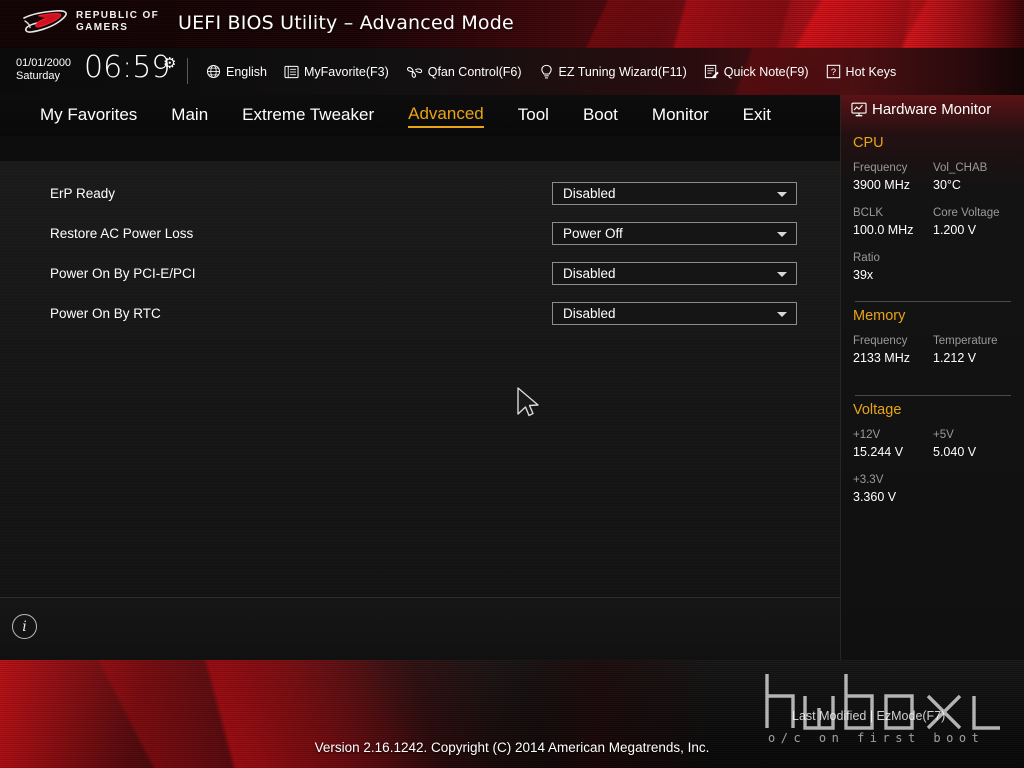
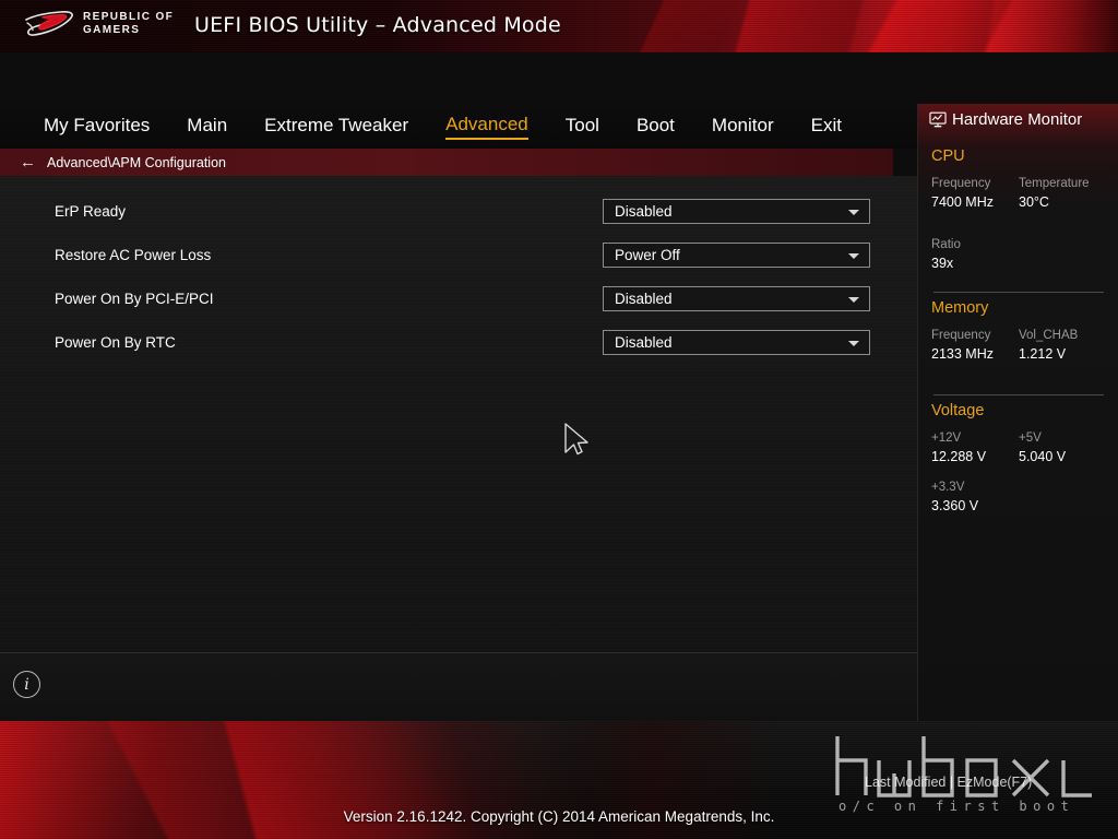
  REPUBLIC OF
  GAMERS
  UEFI BIOS Utility – Advanced Mode
- 01/01/2000
- Saturday
- 06:59
- ⚙
- English
- MyFavorite(F3)
- Qfan Control(F6)
- EZ Tuning Wizard(F11)
- Quick Note(F9)
- ?
- Hot Keys
  My Favorites
  Main
  Extreme Tweaker
  Advanced
  Tool
  Boot
  Monitor
  Exit
+ ←
+ Advanced\APM Configuration
  ErP Ready
  Disabled
  Restore AC Power Loss
  Power Off
  Power On By PCI-E/PCI
  Disabled
  Power On By RTC
  Disabled
  i
  Hardware Monitor
  CPU
  Frequency
- 3900 MHz
+ 7400 MHz
- Vol_CHAB
+ Temperature
  30°C
- BCLK
- 100.0 MHz
- Core Voltage
- 1.200 V
  Ratio
  39x
  Memory
  Frequency
  2133 MHz
- Temperature
+ Vol_CHAB
  1.212 V
  Voltage
  +12V
- 15.244 V
+ 12.288 V
  +5V
  5.040 V
  +3.3V
  3.360 V
  Version 2.16.1242. Copyright (C) 2014 American Megatrends, Inc.
  Last Modified | EzMode(F7)
  o/c on first boot
